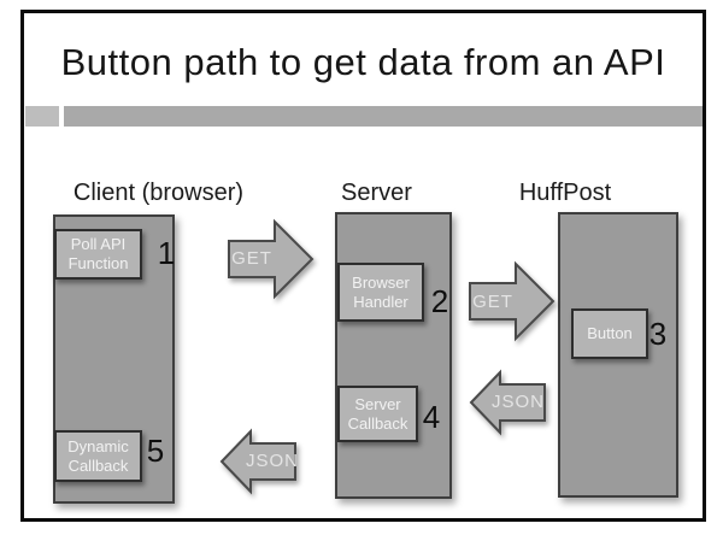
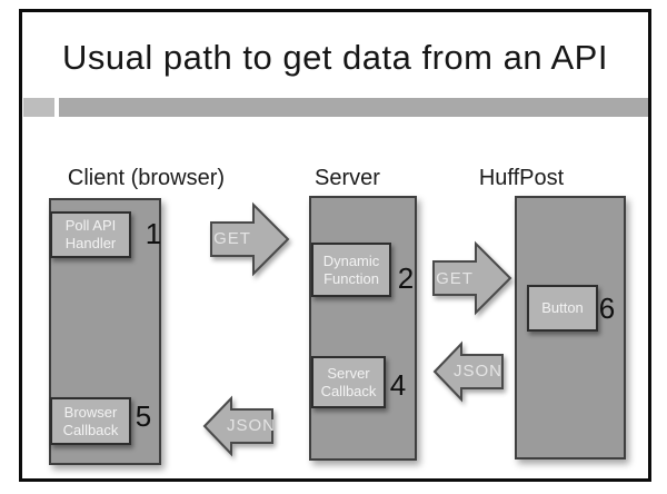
- Button path to get data from an API
+ Usual path to get data from an API
  Client (browser)
  Server
  HuffPost
  Poll API
- Function
+ Handler
- Browser
+ Dynamic
- Handler
+ Function
  Button
  Server
  Callback
- Dynamic
+ Browser
  Callback
  1
  2
- 3
+ 6
  4
  5
  GET
  GET
  JSON
  JSON
